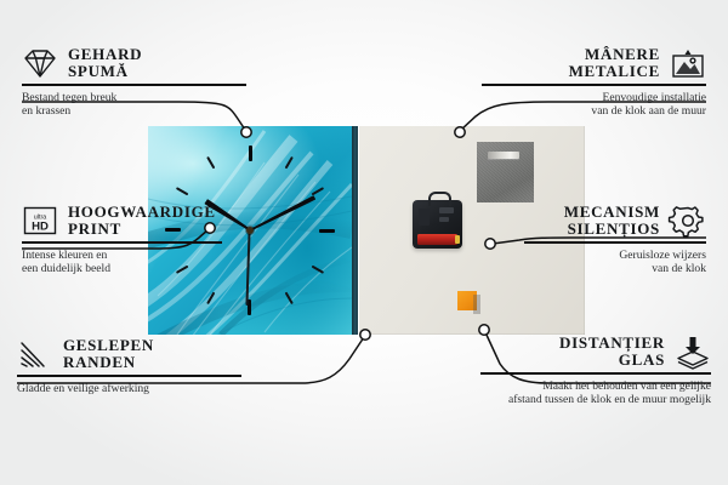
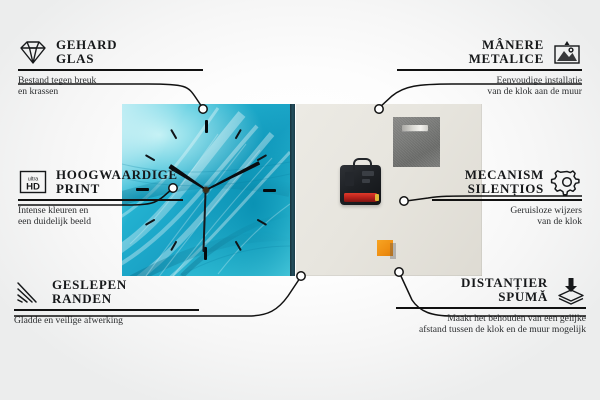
  GEHARD
- SPUMĂ
+ GLAS
  Bestand tegen breuk
  en krassen
  HD
  HOOGWAARDIGE
  PRINT
  Intense kleuren en
  een duidelijk beeld
  GESLEPEN
  RANDEN
  Gladde en veilige afwerking
  MÂNERE
  METALICE
  Eenvoudige installatie
  van de klok aan de muur
  MECANISM
  SILENȚIOS
  Geruisloze wijzers
  van de klok
  DISTANȚIER
- GLAS
+ SPUMĂ
  Maakt het behouden van een gelijke
  afstand tussen de klok en de muur mogelijk
